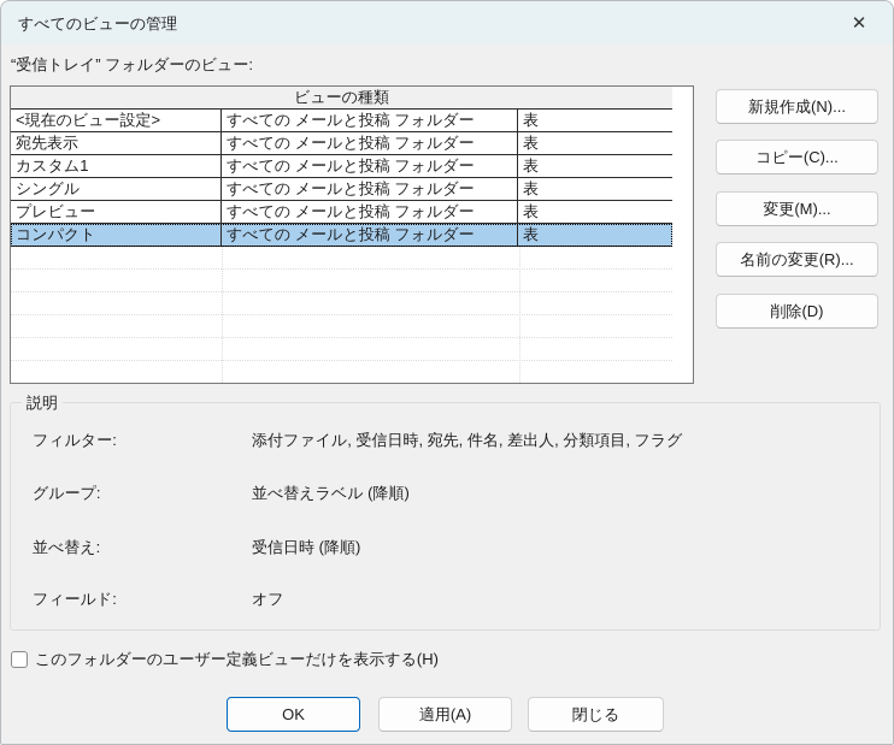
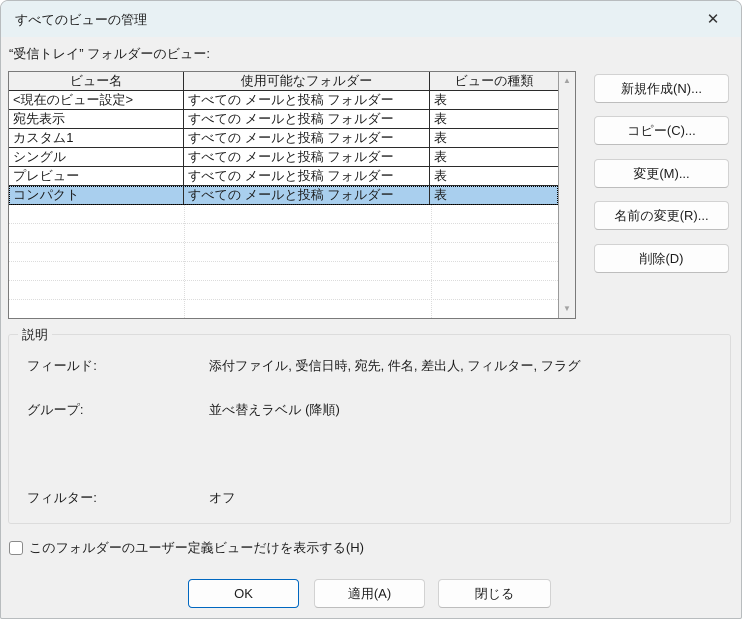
  すべてのビューの管理
  ✕
  “受信トレイ” フォルダーのビュー:
+ ビュー名
+ 使用可能なフォルダー
  ビューの種類
  <現在のビュー設定>
  すべての メールと投稿 フォルダー
  表
  宛先表示
  すべての メールと投稿 フォルダー
  表
  カスタム1
  すべての メールと投稿 フォルダー
  表
  シングル
  すべての メールと投稿 フォルダー
  表
  プレビュー
  すべての メールと投稿 フォルダー
  表
  コンパクト
  すべての メールと投稿 フォルダー
  表
+ ▲
+ ▼
  新規作成(N)...
  コピー(C)...
  変更(M)...
  名前の変更(R)...
  削除(D)
  説明
- フィルター:
+ フィールド:
- 添付ファイル, 受信日時, 宛先, 件名, 差出人, 分類項目, フラグ
+ 添付ファイル, 受信日時, 宛先, 件名, 差出人, フィルター, フラグ
  グループ:
  並べ替えラベル (降順)
- 並べ替え:
- 受信日時 (降順)
- フィールド:
+ フィルター:
  オフ
  このフォルダーのユーザー定義ビューだけを表示する(H)
  OK
  適用(A)
  閉じる
